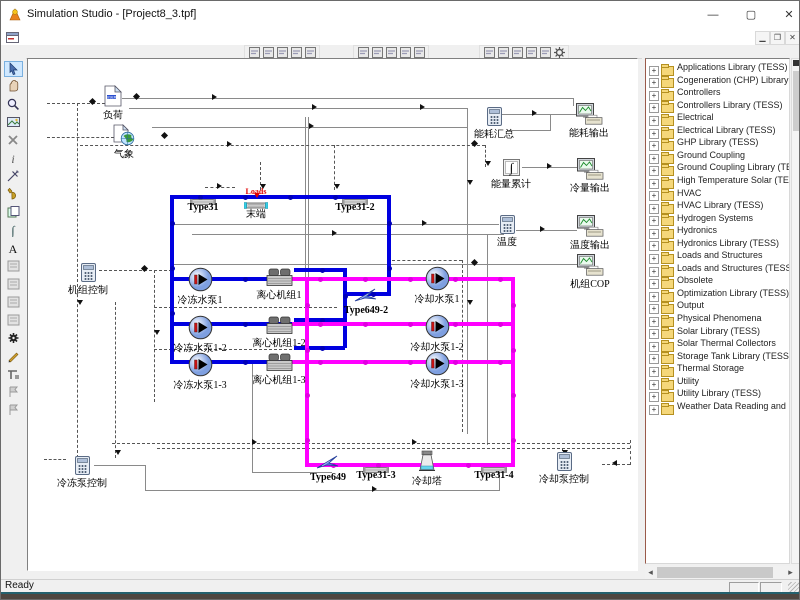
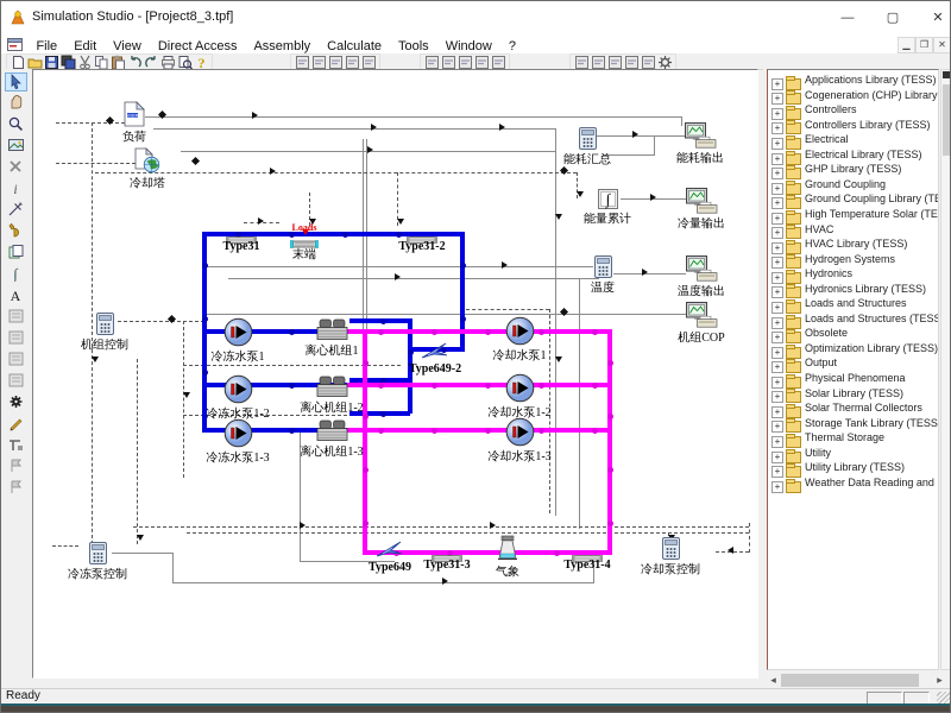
  Simulation Studio - [Project8_3.tpf]
  —
  ▢
  ✕
+ File Edit View Direct Access Assembly Calculate Tools Window ?
  ▁
  ❐
  ✕
+ ?
  i
  ∫
  A
  负荷
- 气象
+ 冷却塔
  Type31
  末端
  Loads
  Type31-2
  机组控制
  冷冻水泵1
  冷冻水泵1-2
  冷冻水泵1-3
  离心机组1
  离心机组1-2
  离心机组1-3
  Type649-2
  冷却水泵1
  冷却水泵1-2
  冷却水泵1-3
  能耗汇总
  能耗输出
  ∫
  能量累计
  冷量输出
  温度
  温度输出
  机组COP
  冷冻泵控制
  Type649
  Type31-3
- 冷却塔
+ 气象
  Type31-4
  冷却泵控制
  + Applications Library (TESS)
  + Cogeneration (CHP) Library
  + Controllers
  + Controllers Library (TESS)
  + Electrical
  + Electrical Library (TESS)
  + GHP Library (TESS)
  + Ground Coupling
  + Ground Coupling Library (T
  + High Temperature Solar (TE
  + HVAC
  + HVAC Library (TESS)
  + Hydrogen Systems
  + Hydronics
  + Hydronics Library (TESS)
  + Loads and Structures
  + Loads and Structures (TESS
  + Obsolete
  + Optimization Library (TESS)
  + Output
  + Physical Phenomena
  + Solar Library (TESS)
  + Solar Thermal Collectors
  + Storage Tank Library (TESS
  + Thermal Storage
  + Utility
  + Utility Library (TESS)
  + Weather Data Reading and
  ◂
  ▸
  Ready
